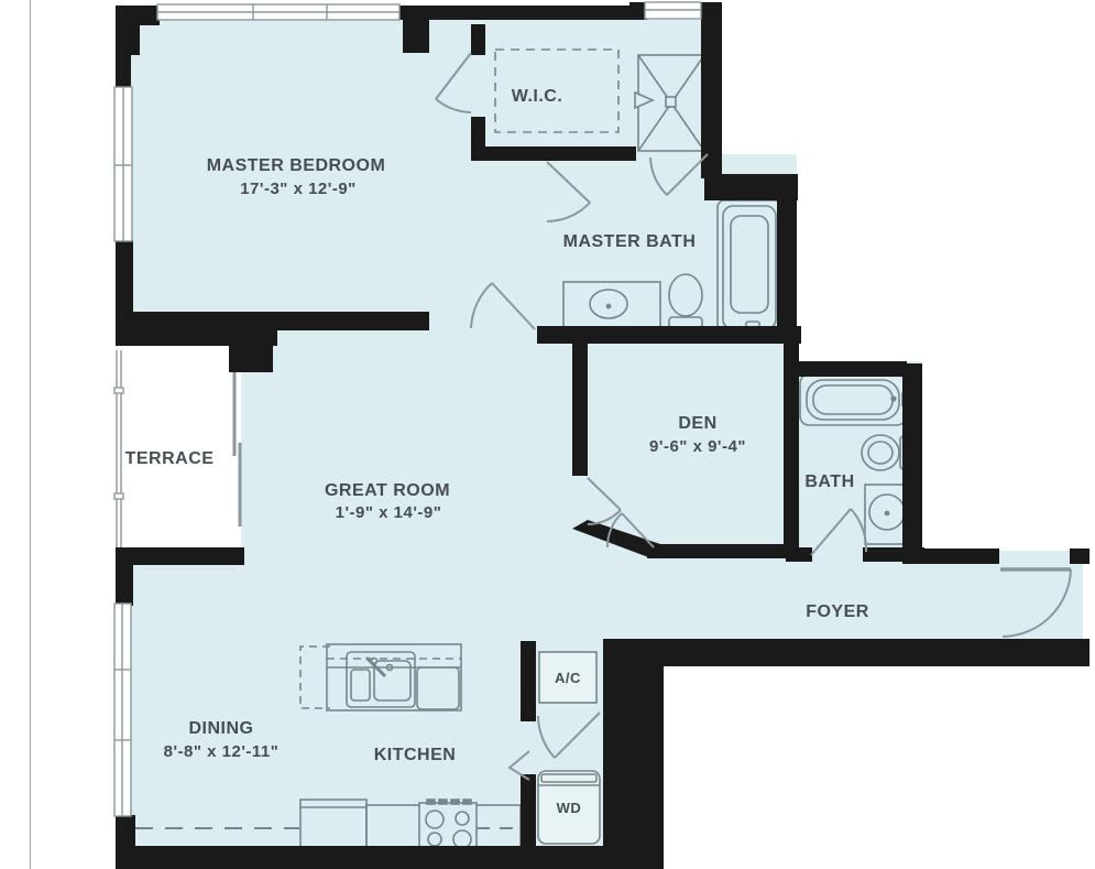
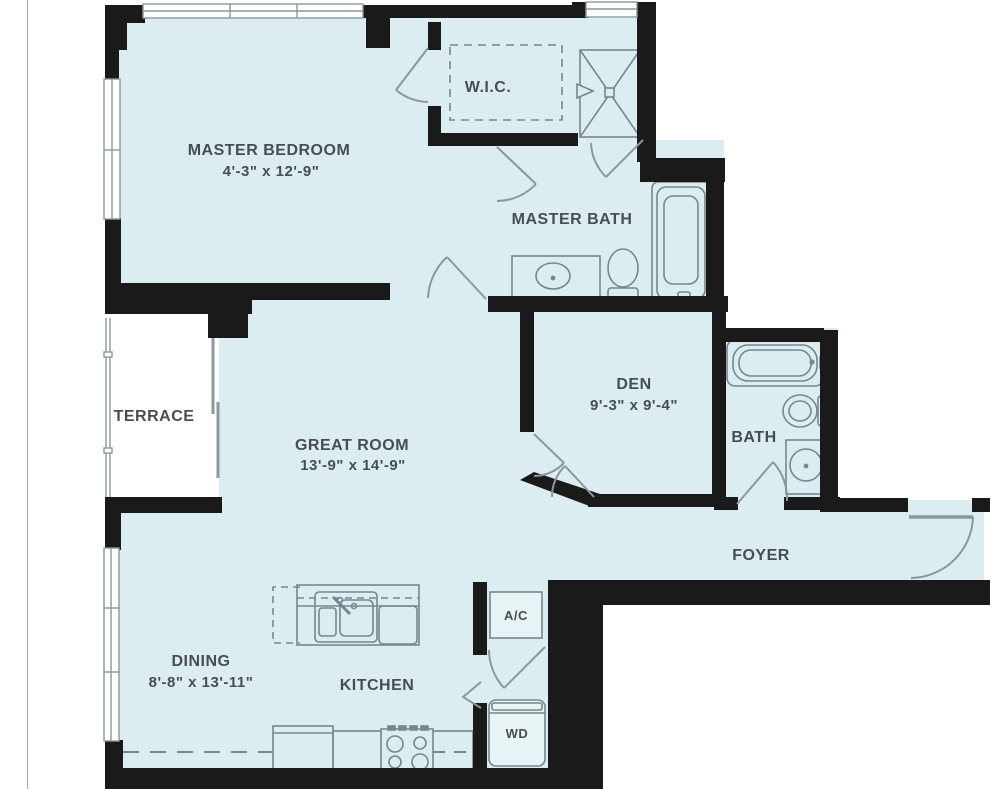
  MASTER BEDROOM
- 17'-3" x 12'-9"
+ 4'-3" x 12'-9"
  W.I.C.
  MASTER BATH
  DEN
- 9'-6" x 9'-4"
+ 9'-3" x 9'-4"
  BATH
  TERRACE
  GREAT ROOM
- 1'-9" x 14'-9"
+ 13'-9" x 14'-9"
  FOYER
  DINING
- 8'-8" x 12'-11"
+ 8'-8" x 13'-11"
  KITCHEN
  A/C
  WD
